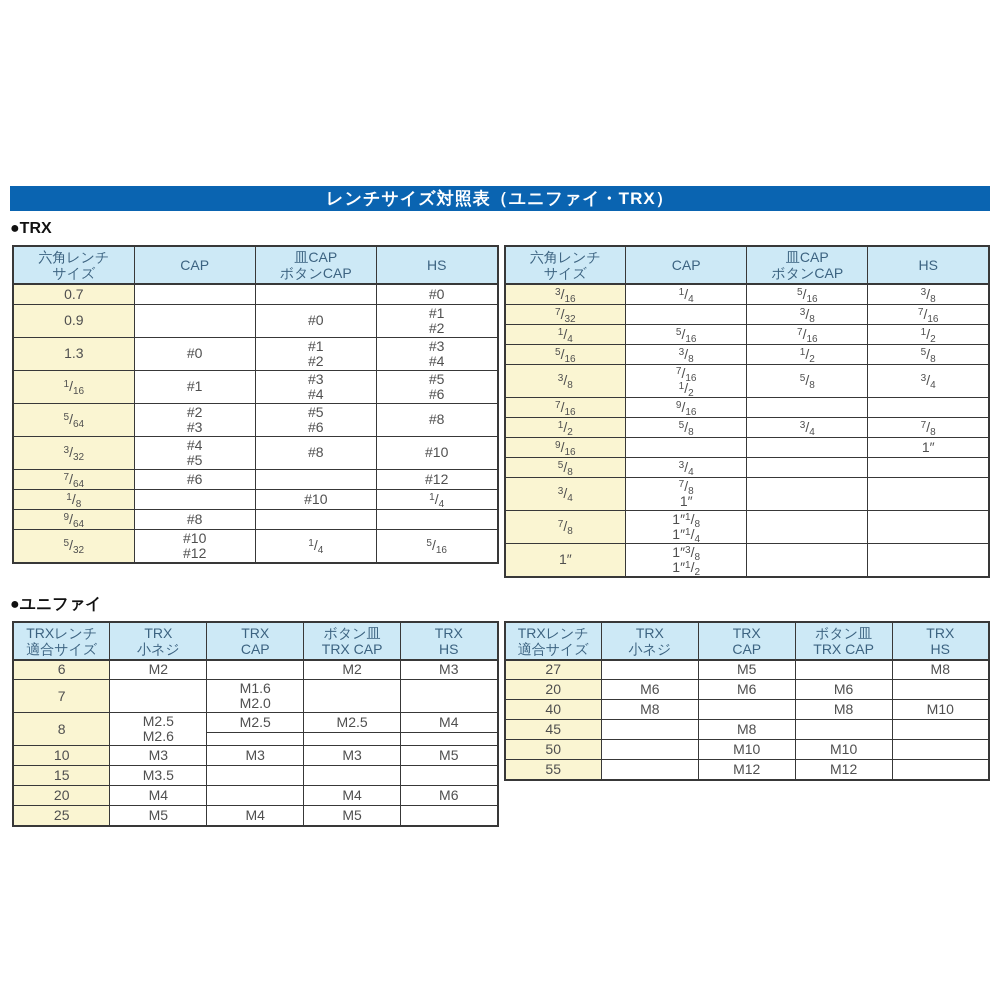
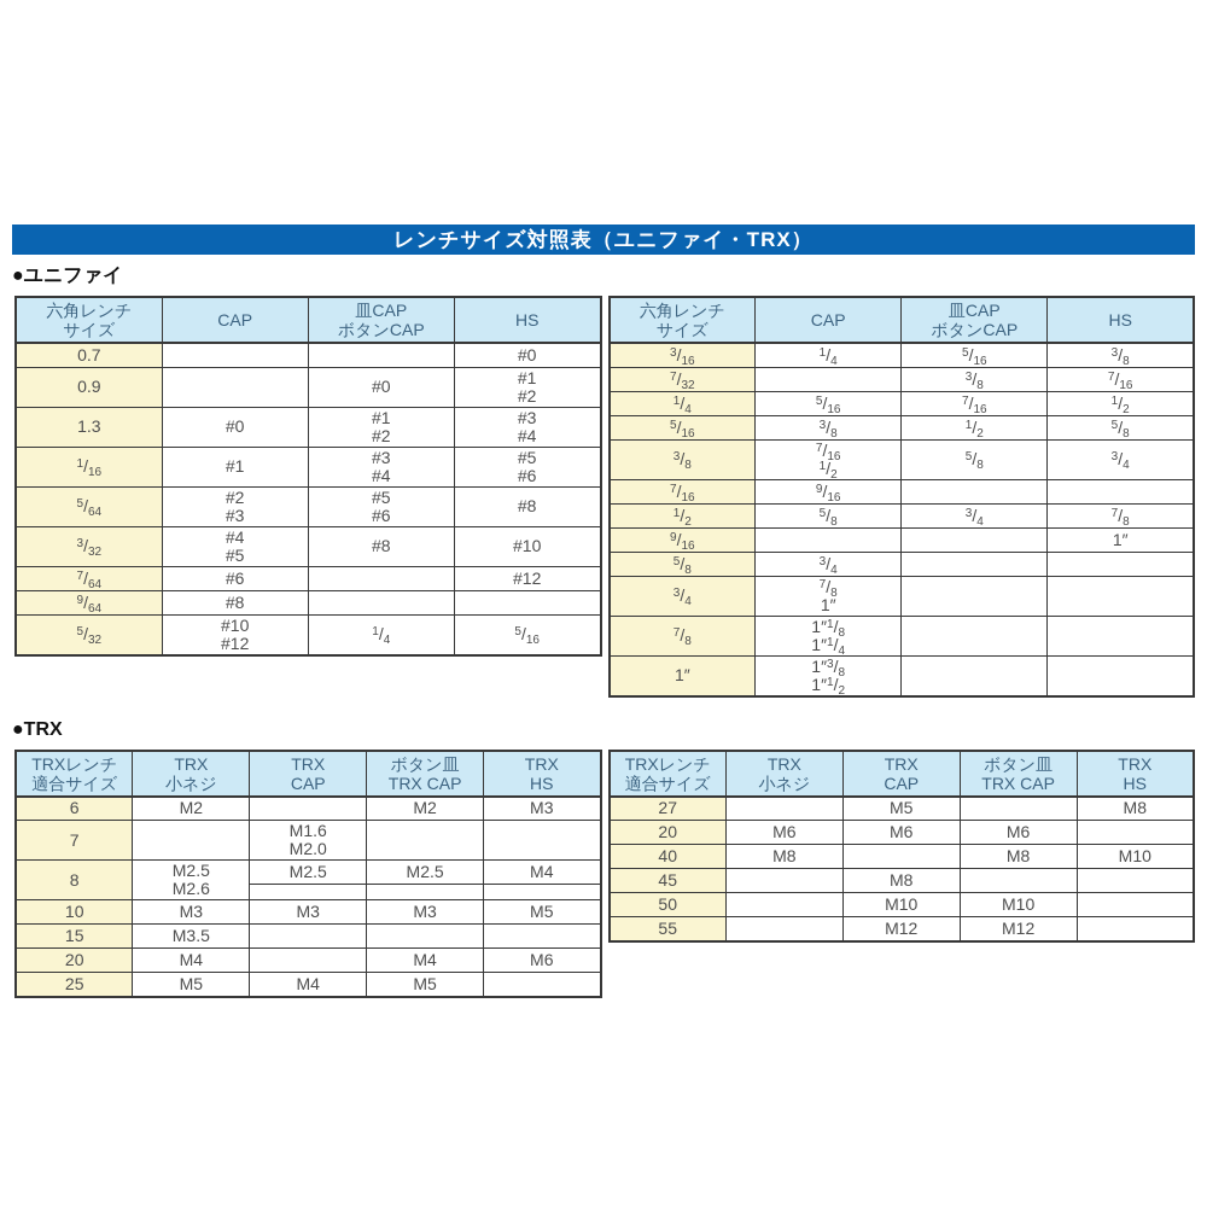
  レンチサイズ対照表（ユニファイ・TRX）
- ●TRX
+ ●ユニファイ
  六角レンチサイズ	CAP	皿CAPボタンCAP	HS
  0.7			#0
  0.9		#0	#1#2
  1.3	#0	#1#2	#3#4
  1/16	#1	#3#4	#5#6
  5/64	#2#3	#5#6	#8
  3/32	#4#5	#8	#10
  7/64	#6		#12
- 1/8		#10	1/4
  9/64	#8
  5/32	#10#12	1/4	5/16
  六角レンチサイズ	CAP	皿CAPボタンCAP	HS
  3/16	1/4	5/16	3/8
  7/32		3/8	7/16
  1/4	5/16	7/16	1/2
  5/16	3/8	1/2	5/8
  3/8	7/161/2	5/8	3/4
  7/16	9/16
  1/2	5/8	3/4	7/8
  9/16			1″
  5/8	3/4
  3/4	7/81″
  7/8	1″1/81″1/4
  1″	1″3/81″1/2
- ●ユニファイ
+ ●TRX
  TRXレンチ適合サイズ	TRX小ネジ	TRXCAP	ボタン皿TRX CAP	TRXHS
  6	M2		M2	M3
  7		M1.6M2.0
  8	M2.5M2.6	M2.5	M2.5	M4
  10	M3	M3	M3	M5
  15	M3.5
  20	M4		M4	M6
  25	M5	M4	M5
  TRXレンチ適合サイズ	TRX小ネジ	TRXCAP	ボタン皿TRX CAP	TRXHS
  27		M5		M8
  20	M6	M6	M6
  40	M8		M8	M10
  45		M8
  50		M10	M10
  55		M12	M12
